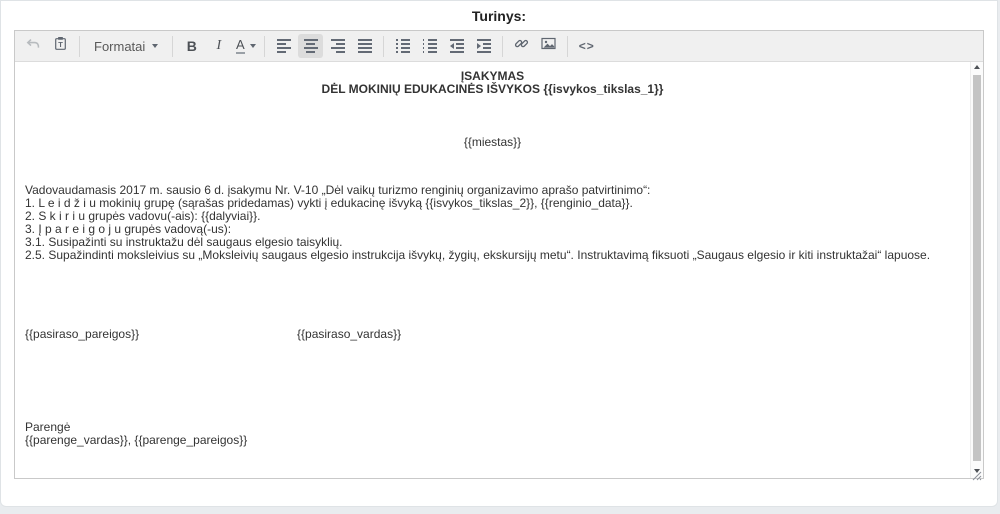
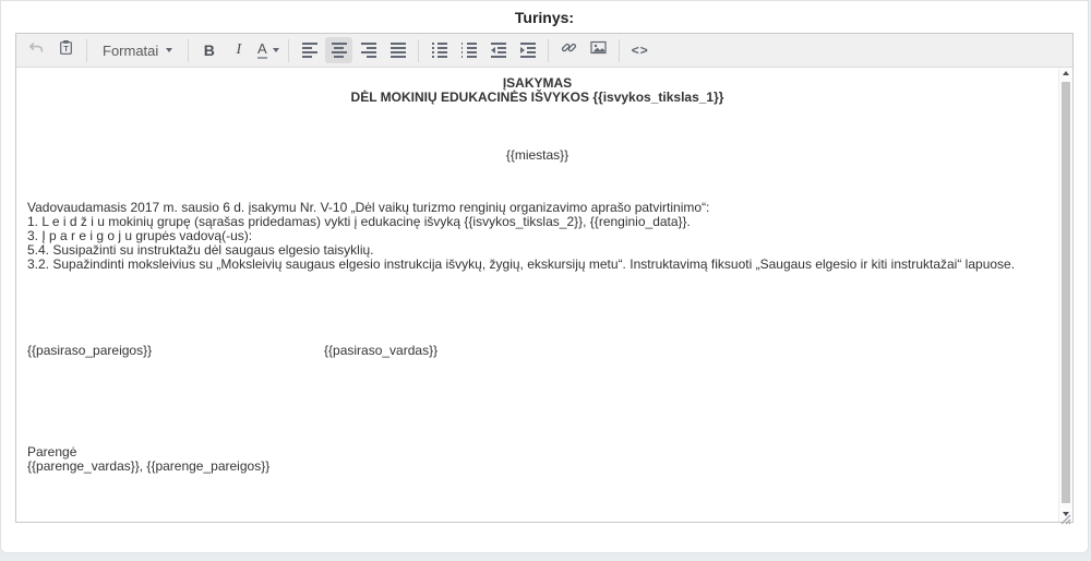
  Turinys:
  T
  Formatai
  B
  I
  A
  <>
  ĮSAKYMAS
  DĖL MOKINIŲ EDUKACINĖS IŠVYKOS {{isvykos_tikslas_1}}
  {{miestas}}
  Vadovaudamasis 2017 m. sausio 6 d. įsakymu Nr. V-10 „Dėl vaikų turizmo renginių organizavimo aprašo patvirtinimo“:
  1. L e i d ž i u mokinių grupę (sąrašas pridedamas) vykti į edukacinę išvyką {{isvykos_tikslas_2}}, {{renginio_data}}.
- 2. S k i r i u grupės vadovu(-ais): {{dalyviai}}.
  3. Į p a r e i g o j u grupės vadovą(-us):
- 3.1. Susipažinti su instruktažu dėl saugaus elgesio taisyklių.
+ 5.4. Susipažinti su instruktažu dėl saugaus elgesio taisyklių.
- 2.5. Supažindinti moksleivius su „Moksleivių saugaus elgesio instrukcija išvykų, žygių, ekskursijų metu“. Instruktavimą fiksuoti „Saugaus elgesio ir kiti instruktažai“ lapuose.
+ 3.2. Supažindinti moksleivius su „Moksleivių saugaus elgesio instrukcija išvykų, žygių, ekskursijų metu“. Instruktavimą fiksuoti „Saugaus elgesio ir kiti instruktažai“ lapuose.
  {{pasiraso_pareigos}}
  {{pasiraso_vardas}}
  Parengė
  {{parenge_vardas}}, {{parenge_pareigos}}
